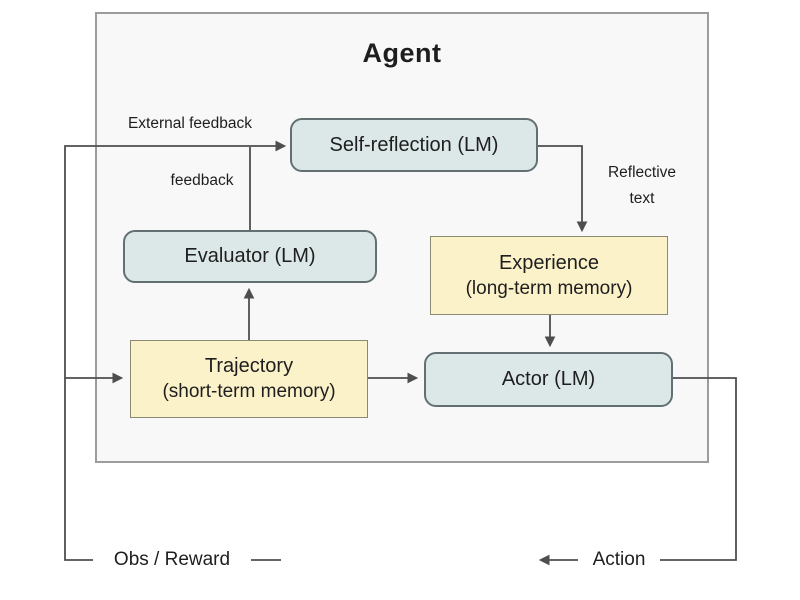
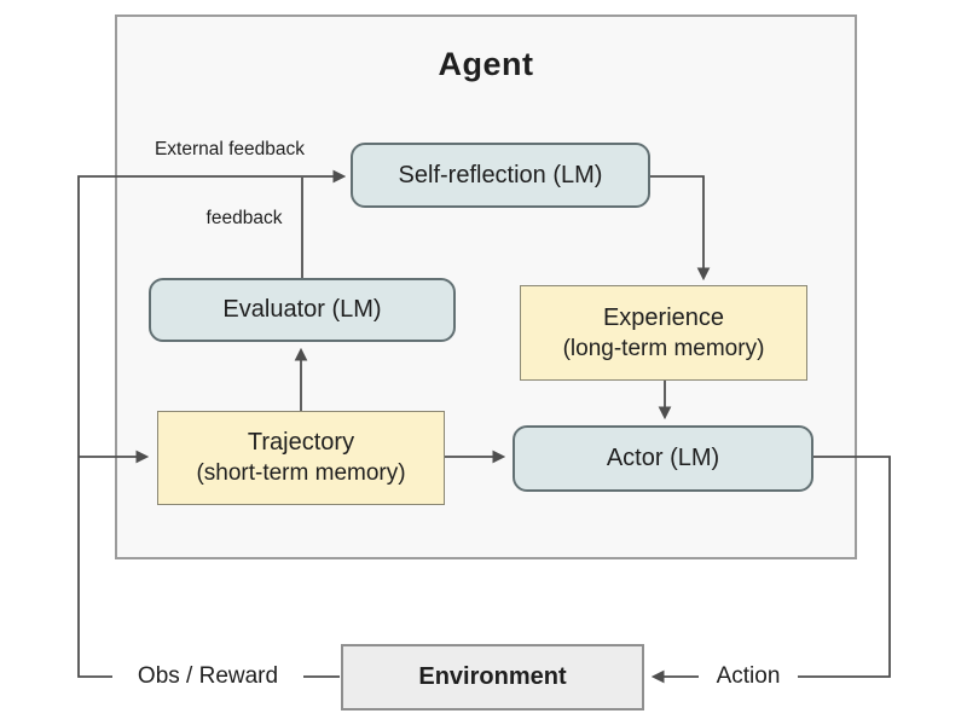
  Agent
  Self-reflection (LM)
  Evaluator (LM)
  Experience
  (long-term memory)
  Trajectory
  (short-term memory)
  Actor (LM)
+ Environment
  External feedback
  feedback
- Reflective
- text
  Obs / Reward
  Action
